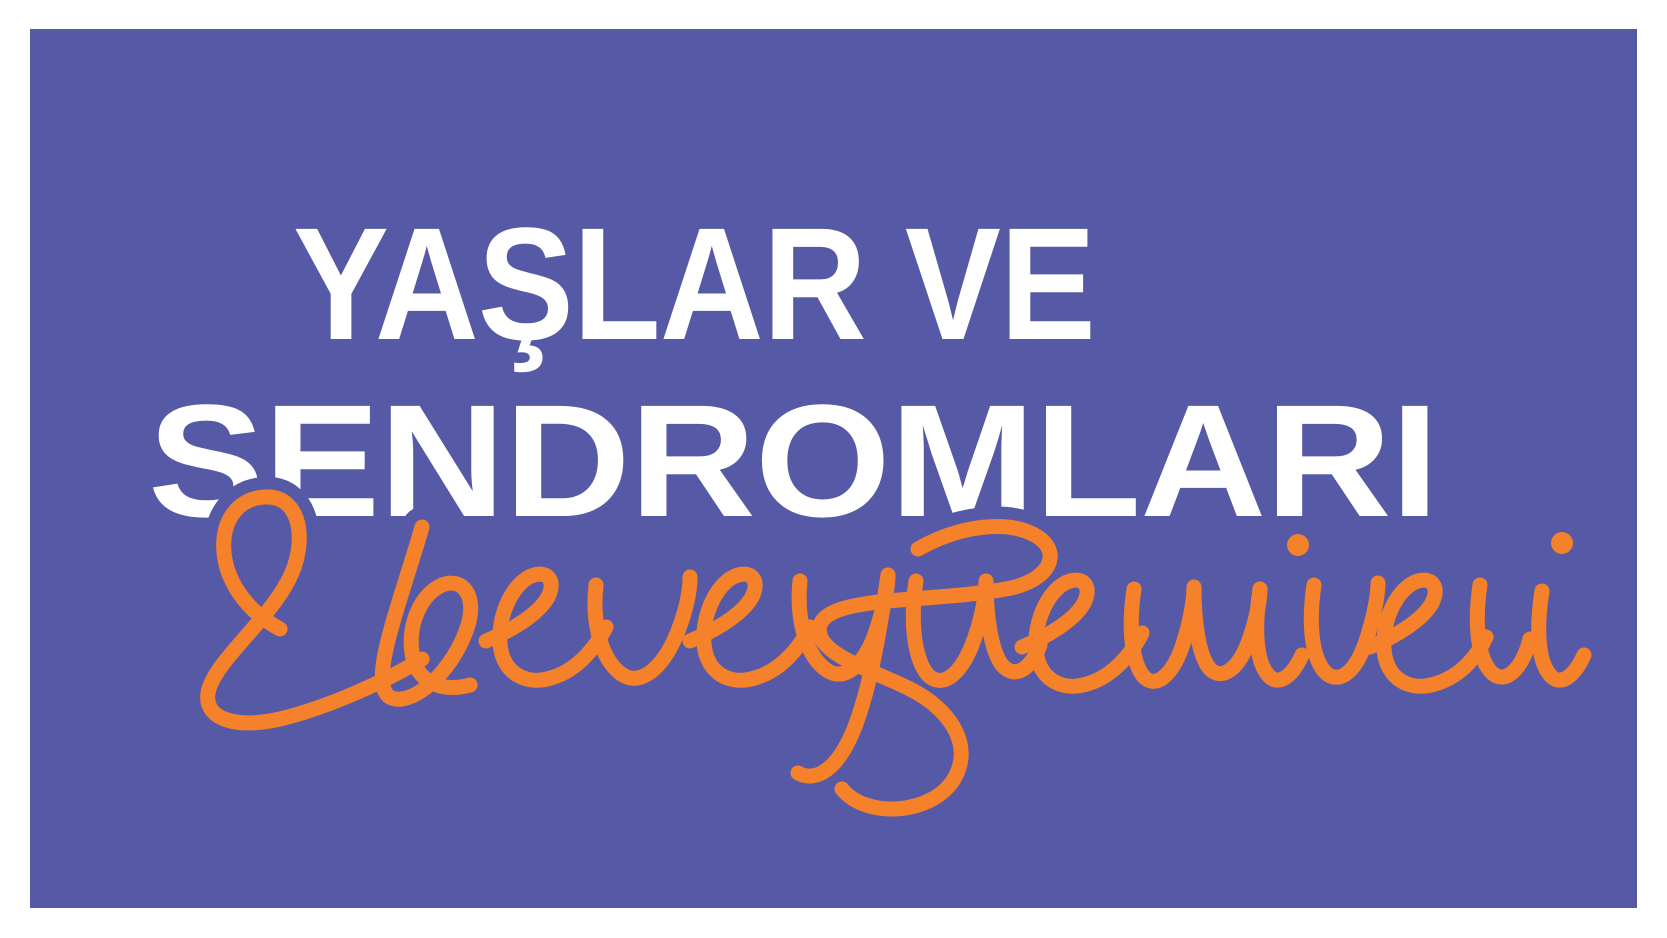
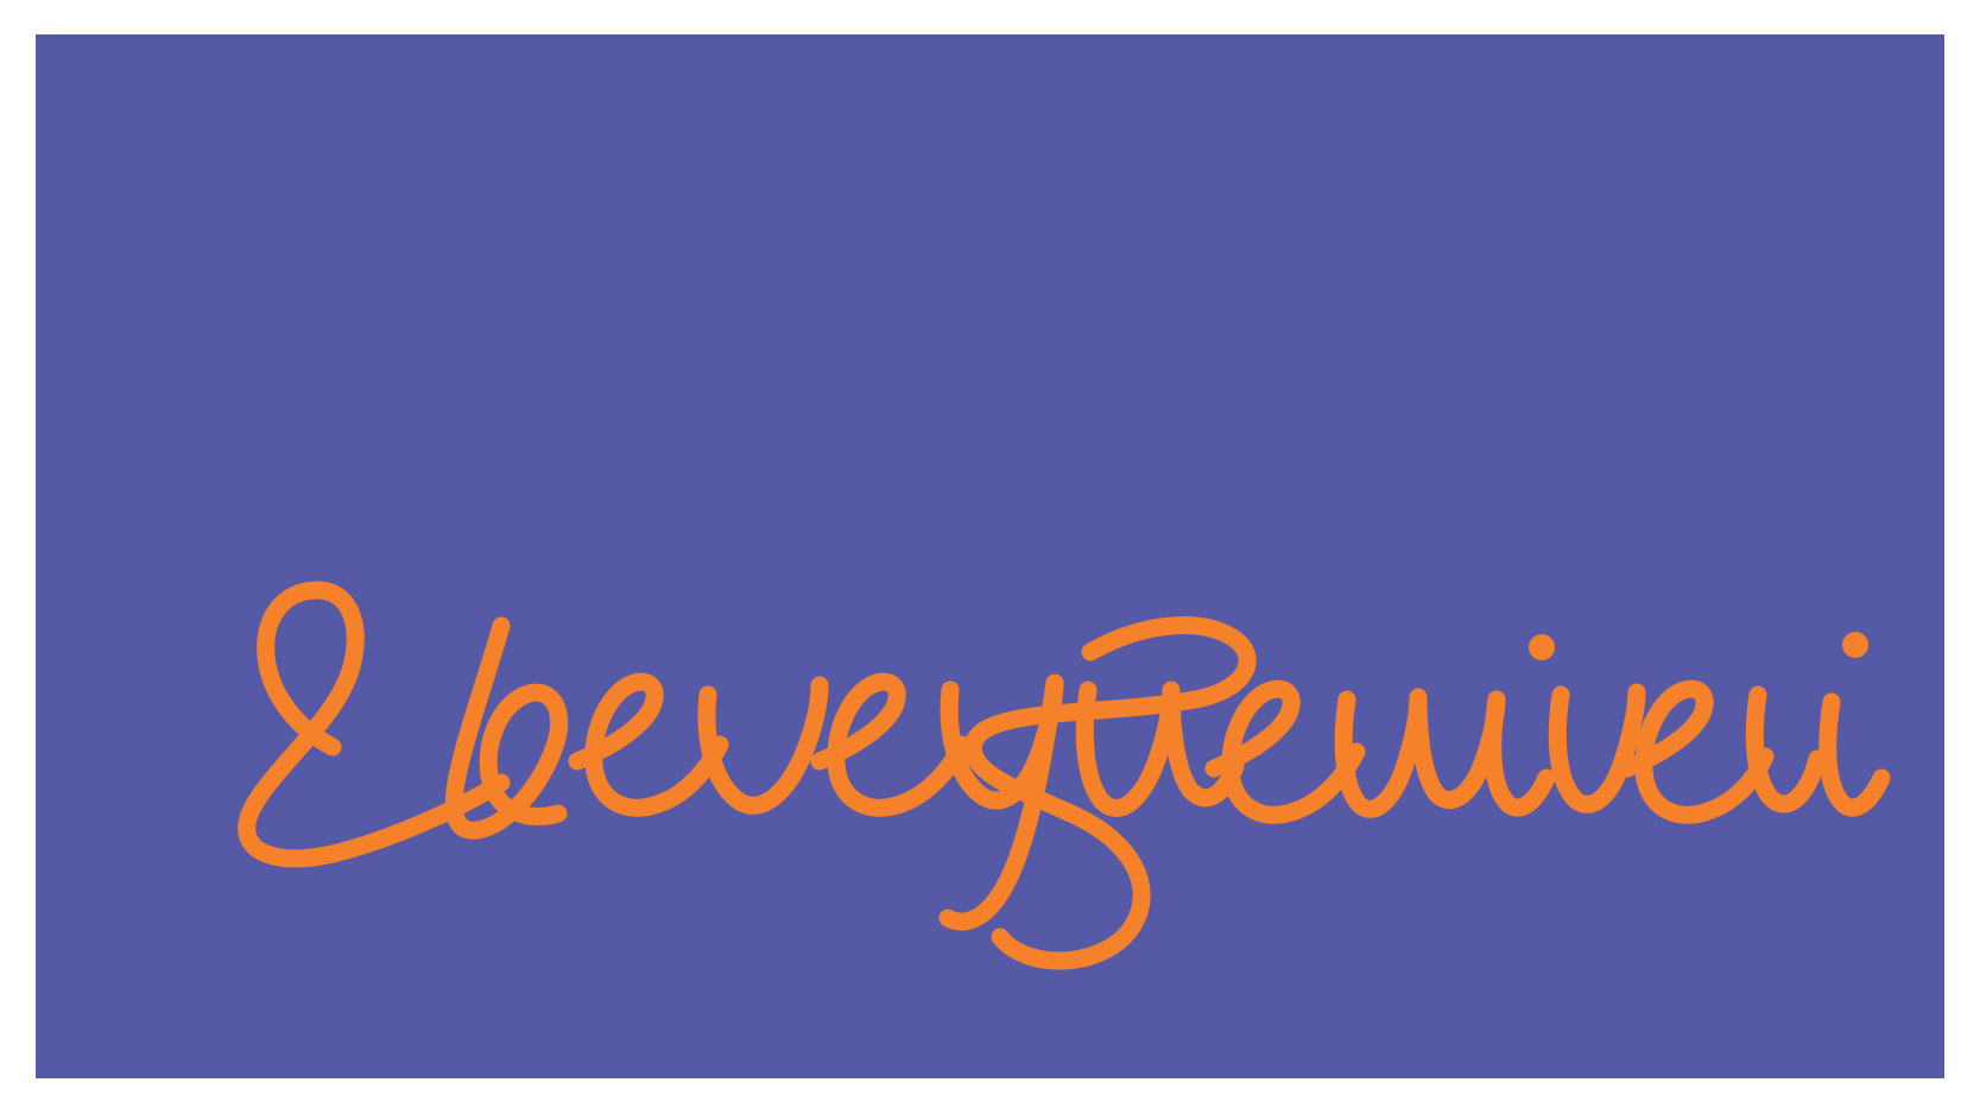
- YAŞLAR VE
- SENDROMLARI
